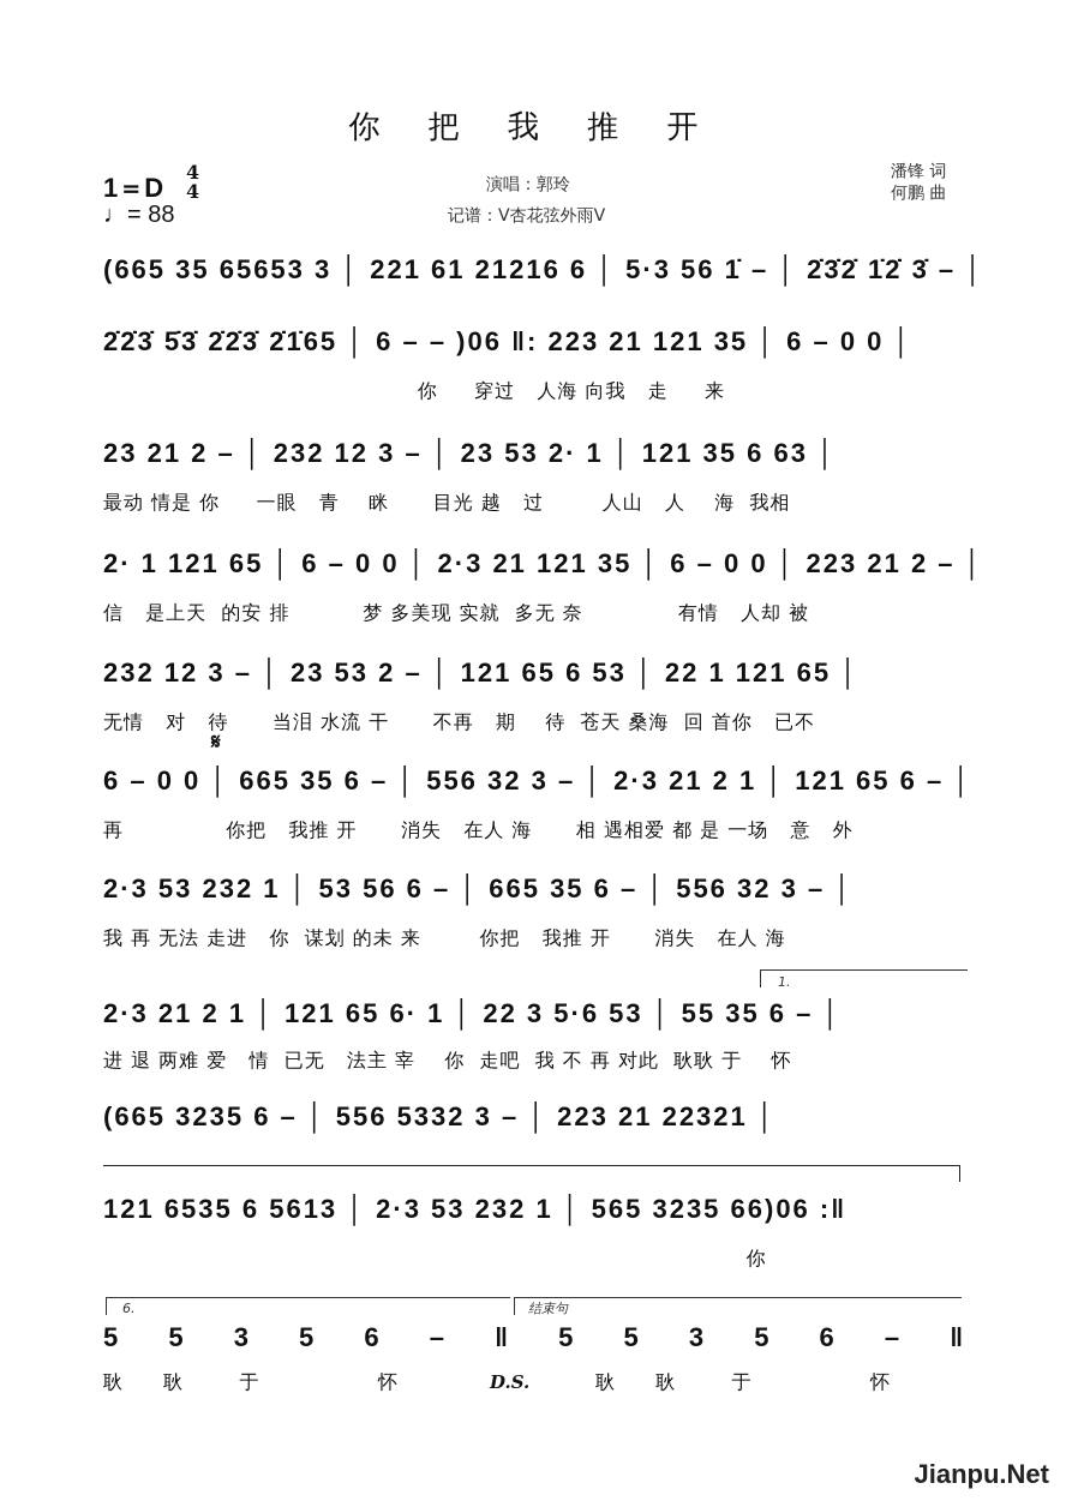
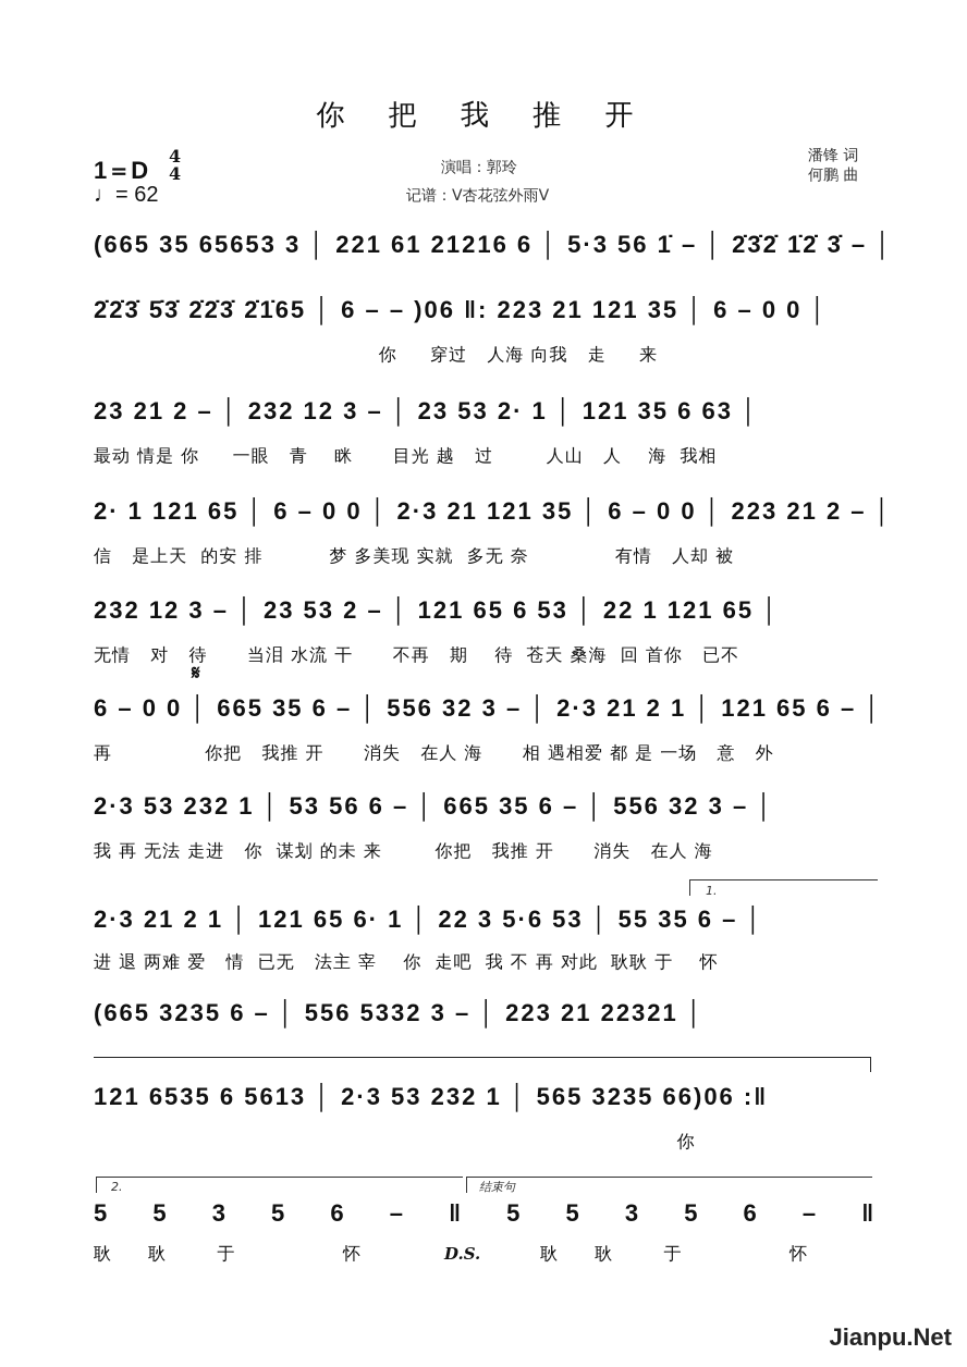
  你 把 我 推 开
  1＝D
  4
  4
- ♩= 88
+ ♩= 62
  演唱：郭玲
  记谱：V杏花弦外雨V
  潘锋 词
  何鹏 曲
  (665 35 65653 3 │ 221 61 21216 6 │ 5·3 56 1̇ – │ 2̇3̇2̇ 1̇2̇ 3̇ – │
  2̇2̇3̇ 5̇3̇ 2̇2̇3̇ 2̇1̇65 │ 6 – – )06 ‖: 223 21 121 35 │ 6 – 0 0 │
  你 穿过 人海 向我 走 来
  23 21 2 – │ 232 12 3 – │ 23 53 2· 1 │ 121 35 6 63 │
  最动 情是 你 一眼 青 眯 目光 越 过 人山 人 海 我相
  2· 1 121 65 │ 6 – 0 0 │ 2·3 21 121 35 │ 6 – 0 0 │ 223 21 2 – │
  信 是上天 的安 排 梦 多美现 实就 多无 奈 有情 人却 被
  232 12 3 – │ 23 53 2 – │ 121 65 6 53 │ 22 1 121 65 │
  无情 对 待 当泪 水流 干 不再 期 待 苍天 桑海 回 首你 已不
  𝄋
  6 – 0 0 │ 665 35 6 – │ 556 32 3 – │ 2·3 21 2 1 │ 121 65 6 – │
  再 你把 我推 开 消失 在人 海 相 遇相爱 都 是 一场 意 外
  2·3 53 232 1 │ 53 56 6 – │ 665 35 6 – │ 556 32 3 – │
  我 再 无法 走进 你 谋划 的未 来 你把 我推 开 消失 在人 海
  1.
  2·3 21 2 1 │ 121 65 6· 1 │ 22 3 5·6 53 │ 55 35 6 – │
  进 退 两难 爱 情 已无 法主 宰 你 走吧 我 不 再 对此 耿耿 于 怀
  (665 3235 6 – │ 556 5332 3 – │ 223 21 22321 │
  121 6535 6 5613 │ 2·3 53 232 1 │ 565 3235 66)06 :‖
  你
- 6.
+ 2.
  结束句
  5 5 3 5 6 – ‖ 5 5 3 5 6 – ‖
  耿 耿 于 怀 耿 耿 于 怀
  D.S.
  Jianpu.Net
